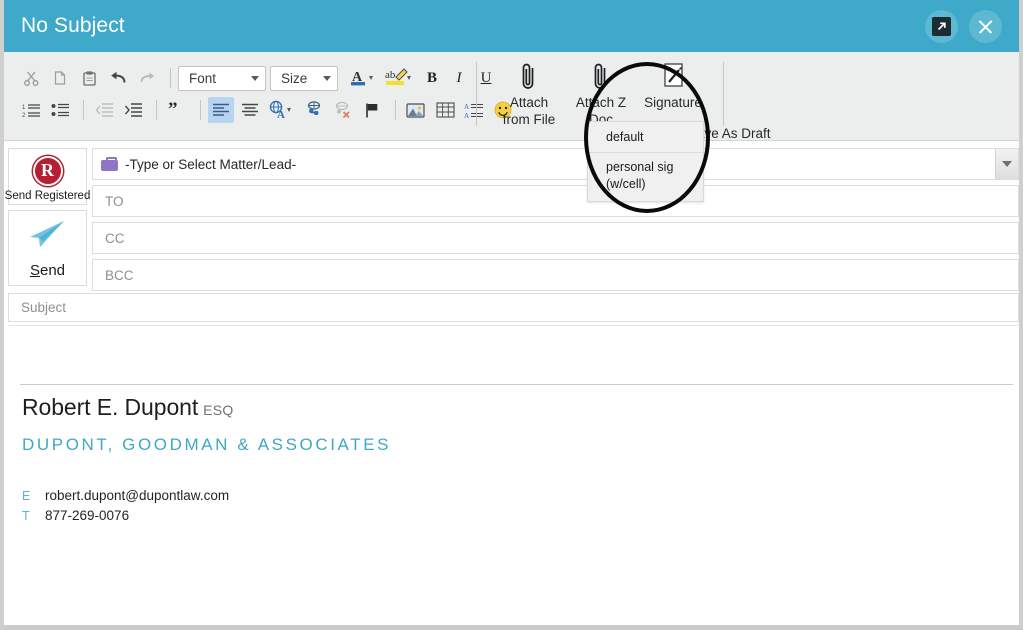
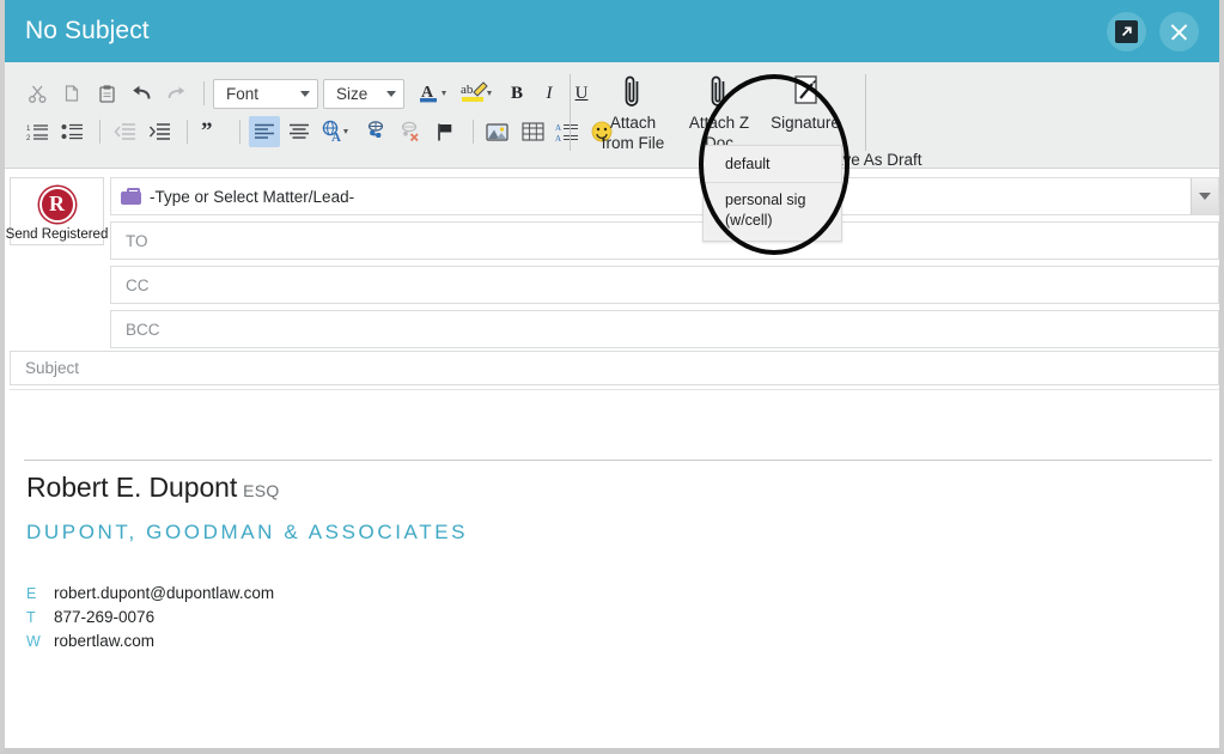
  No Subject
  Font
  Size
  A
  ab
  B
  I
  U
  ”
  A
  A
  A
  Attach
  from File
  Attach Z
  Doc
  Signature
  ve As Draft
  default
  personal sig
  (w/cell)
  R
  Send Registered
- Send
  -Type or Select Matter/Lead-
  TO
  CC
  BCC
  Subject
  Robert E. Dupont ESQ
  DUPONT, GOODMAN & ASSOCIATES
  E
  robert.dupont@dupontlaw.com
  T
  877-269-0076
+ W
+ robertlaw.com
